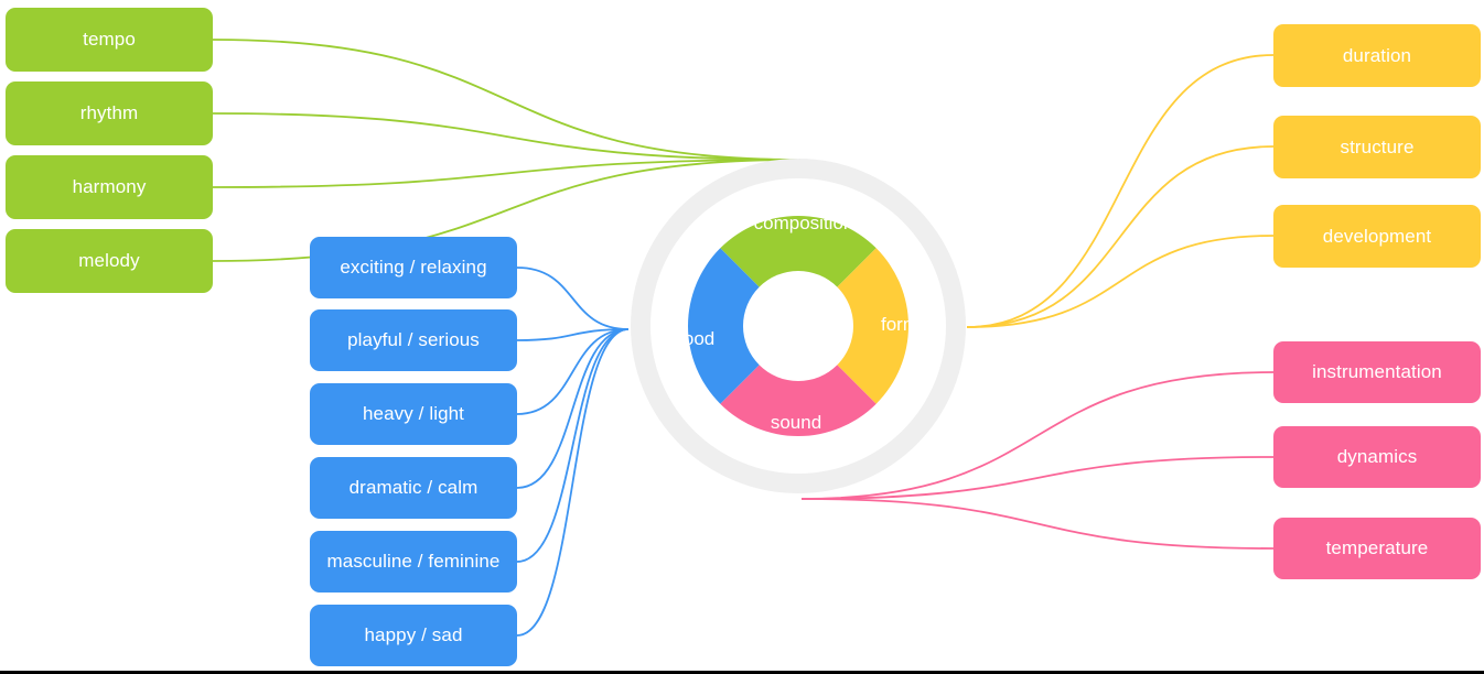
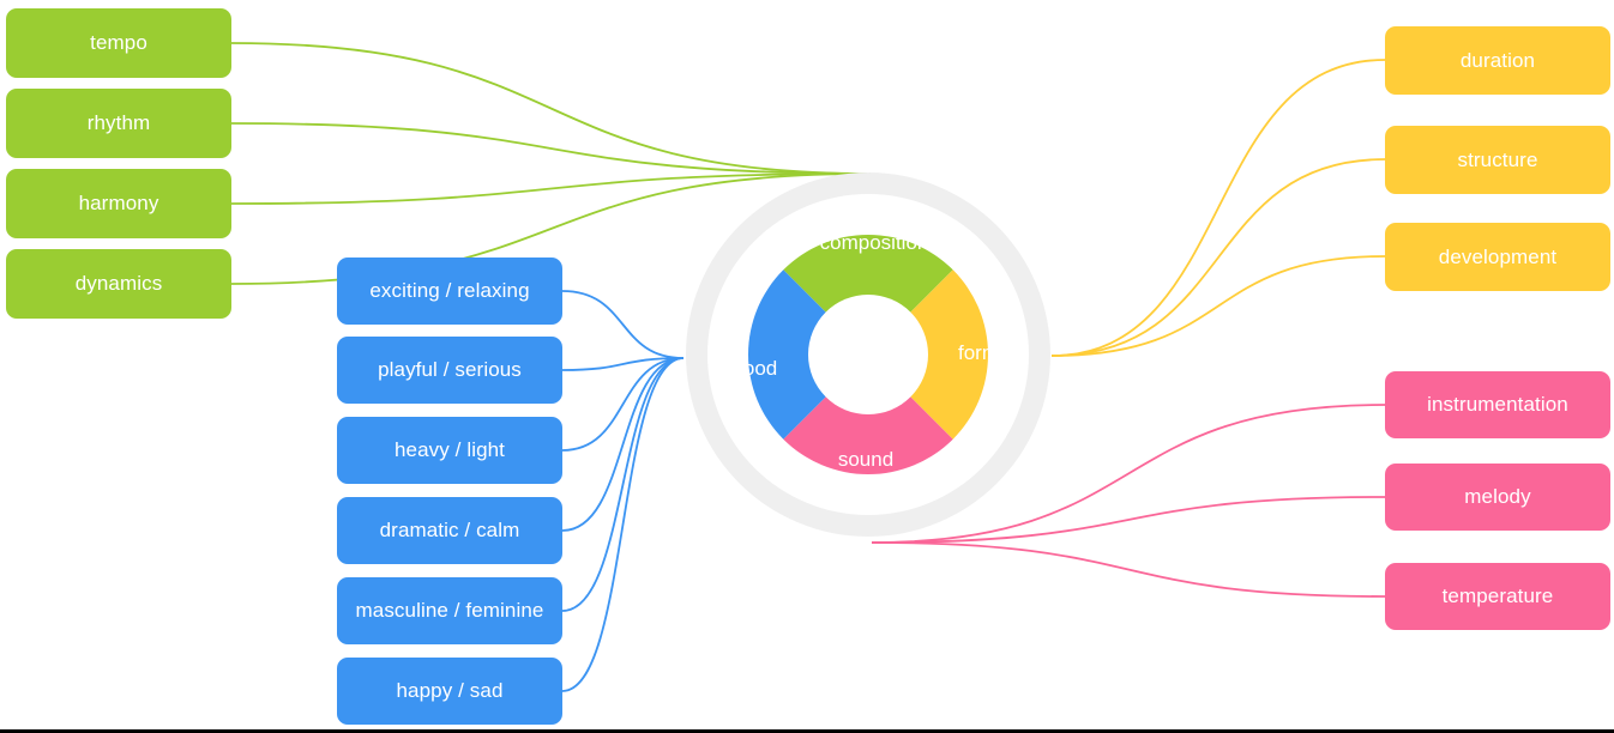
  composition
  form
  sound
  mood
  tempo
  rhythm
  harmony
- melody
+ dynamics
  exciting / relaxing
  playful / serious
  heavy / light
  dramatic / calm
  masculine / feminine
  happy / sad
  duration
  structure
  development
  instrumentation
- dynamics
+ melody
  temperature
